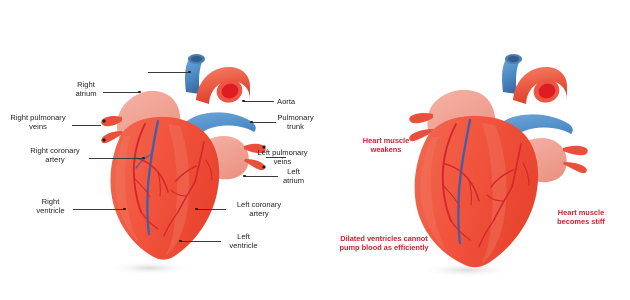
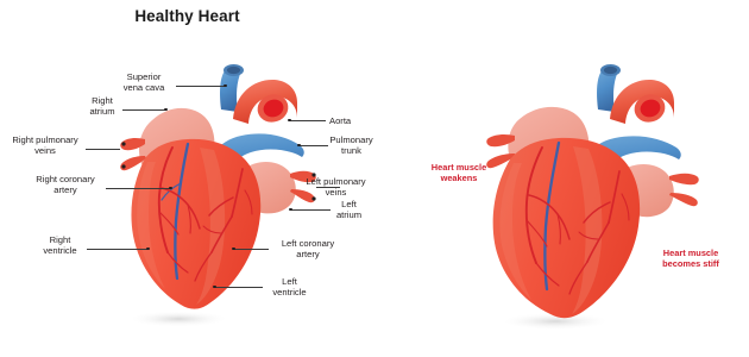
+ Healthy Heart
+ Superior
+ vena cava
  Right
  atrium
  Right pulmonary
  veins
  Right coronary
  artery
  Right
  ventricle
  Aorta
  Pulmonary
  trunk
  Left pulmonary
  veins
  Left
  atrium
  Left coronary
  artery
  Left
  ventricle
  Heart muscle
  weakens
  Heart muscle
  becomes stiff
- Dilated ventricles cannot
- pump blood as efficiently
